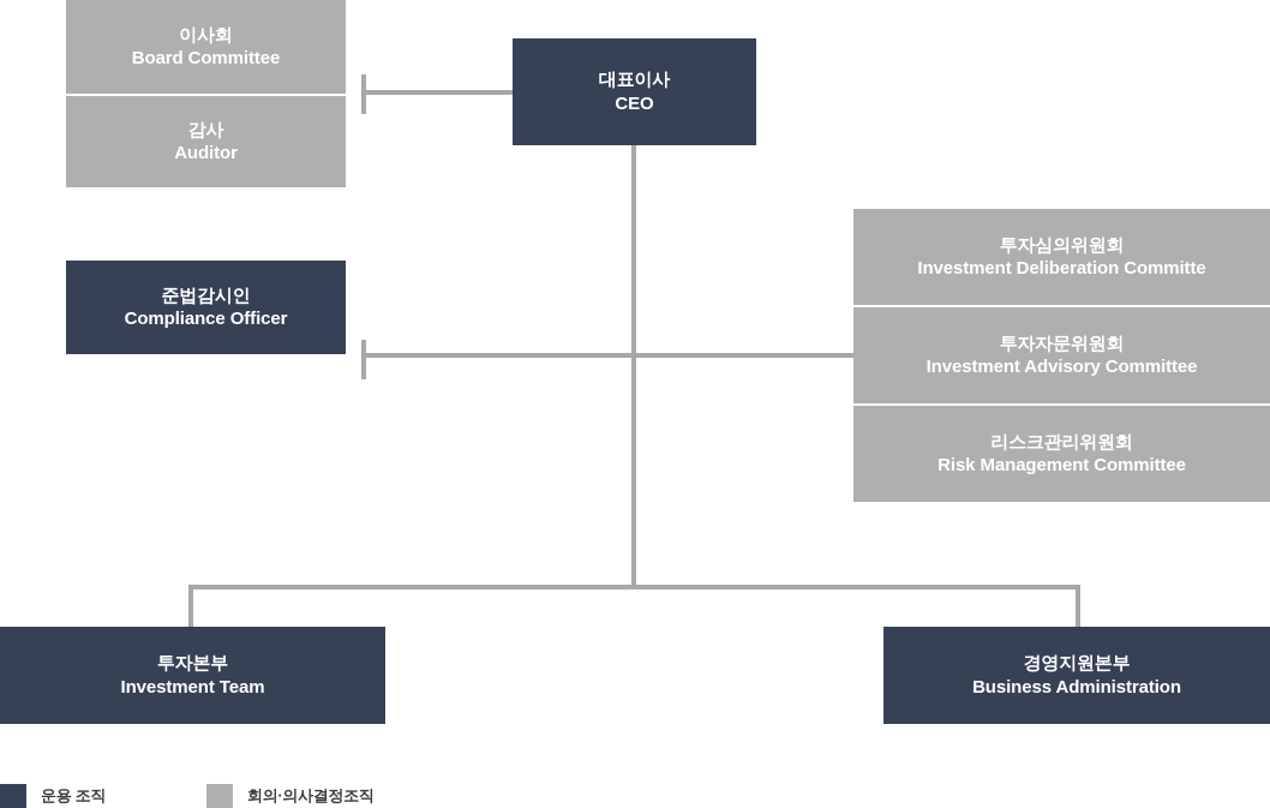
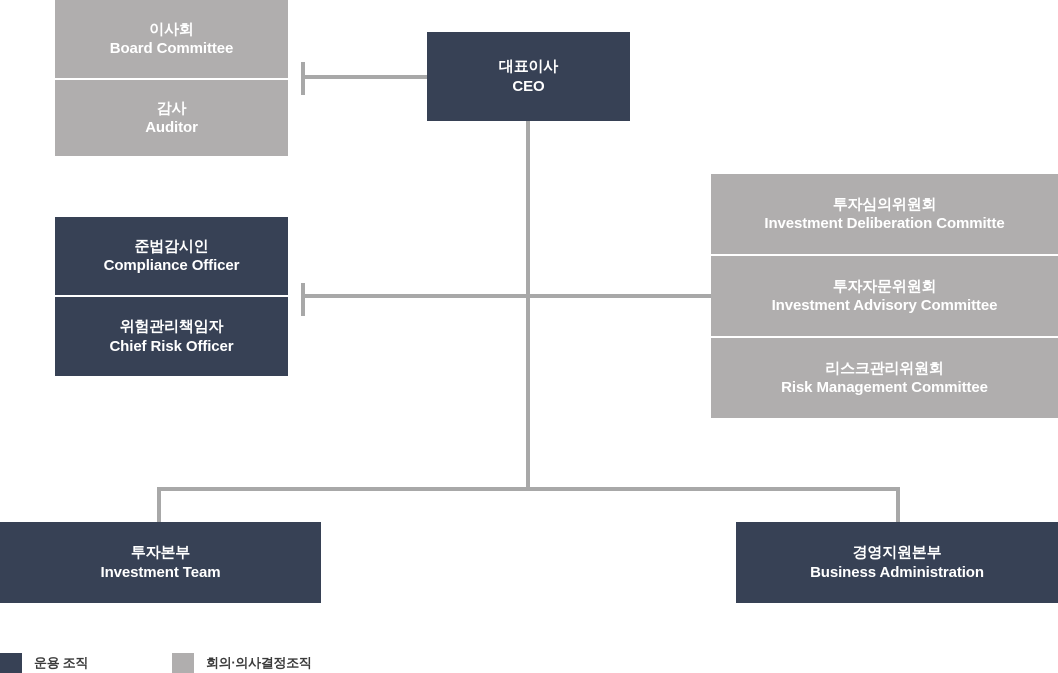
  이사회
  Board Committee
  감사
  Auditor
  대표이사
  CEO
  준법감시인
  Compliance Officer
+ 위험관리책임자
+ Chief Risk Officer
  투자심의위원회
  Investment Deliberation Committe
  투자자문위원회
  Investment Advisory Committee
  리스크관리위원회
  Risk Management Committee
  투자본부
  Investment Team
  경영지원본부
  Business Administration
  운용 조직
  회의·의사결정조직
